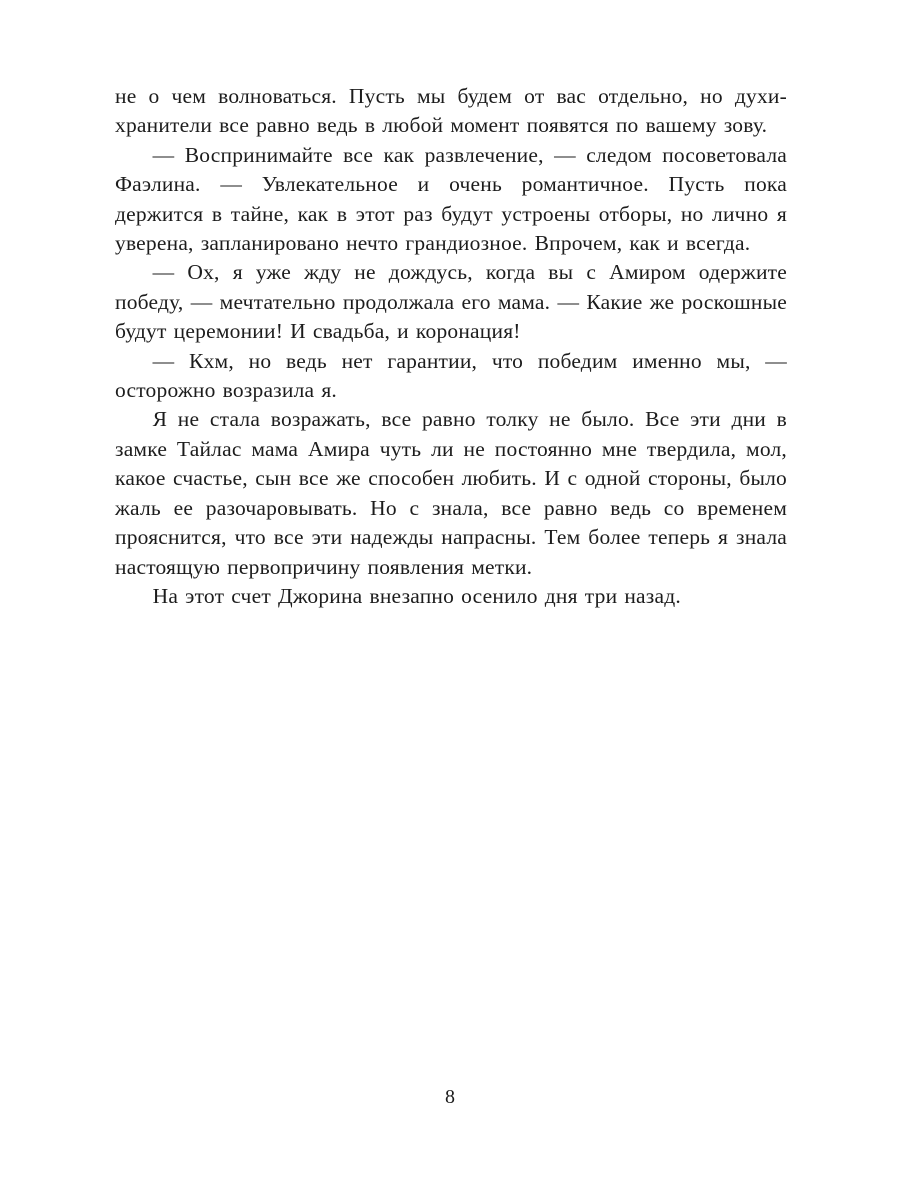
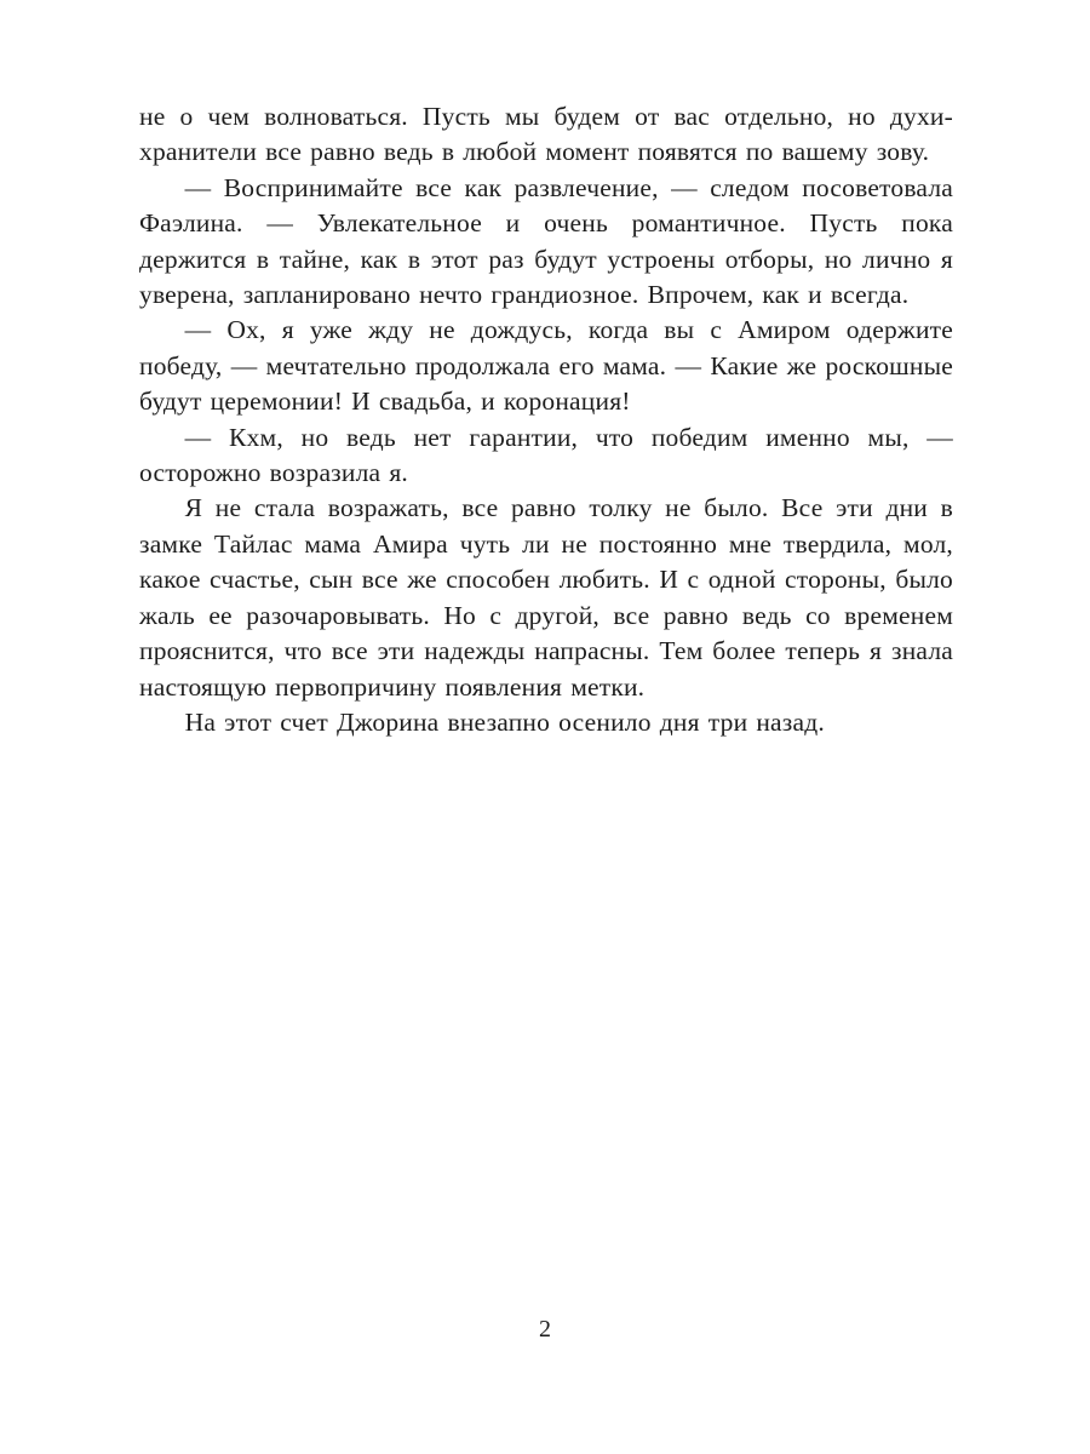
  не о чем волноваться. Пусть мы будем от вас отдельно, но духи-хранители все равно ведь в любой момент появятся по вашему зову.
  — Воспринимайте все как развлечение, — следом посоветовала Фаэлина. — Увлекательное и очень романтичное. Пусть пока держится в тайне, как в этот раз будут устроены отборы, но лично я уверена, запланировано нечто грандиозное. Впрочем, как и всегда.
  — Ох, я уже жду не дождусь, когда вы с Амиром одержите победу, — мечтательно продолжала его мама. — Какие же роскошные будут церемонии! И свадьба, и коронация!
  — Кхм, но ведь нет гарантии, что победим именно мы, — осторожно возразила я.
- Я не стала возражать, все равно толку не было. Все эти дни в замке Тайлас мама Амира чуть ли не постоянно мне твердила, мол, какое счастье, сын все же способен любить. И с одной стороны, было жаль ее разочаровывать. Но с знала, все равно ведь со временем прояснится, что все эти надежды напрасны. Тем более теперь я знала настоящую первопричину появления метки.
+ Я не стала возражать, все равно толку не было. Все эти дни в замке Тайлас мама Амира чуть ли не постоянно мне твердила, мол, какое счастье, сын все же способен любить. И с одной стороны, было жаль ее разочаровывать. Но с другой, все равно ведь со временем прояснится, что все эти надежды напрасны. Тем более теперь я знала настоящую первопричину появления метки.
  На этот счет Джорина внезапно осенило дня три назад.
- 8
+ 2
